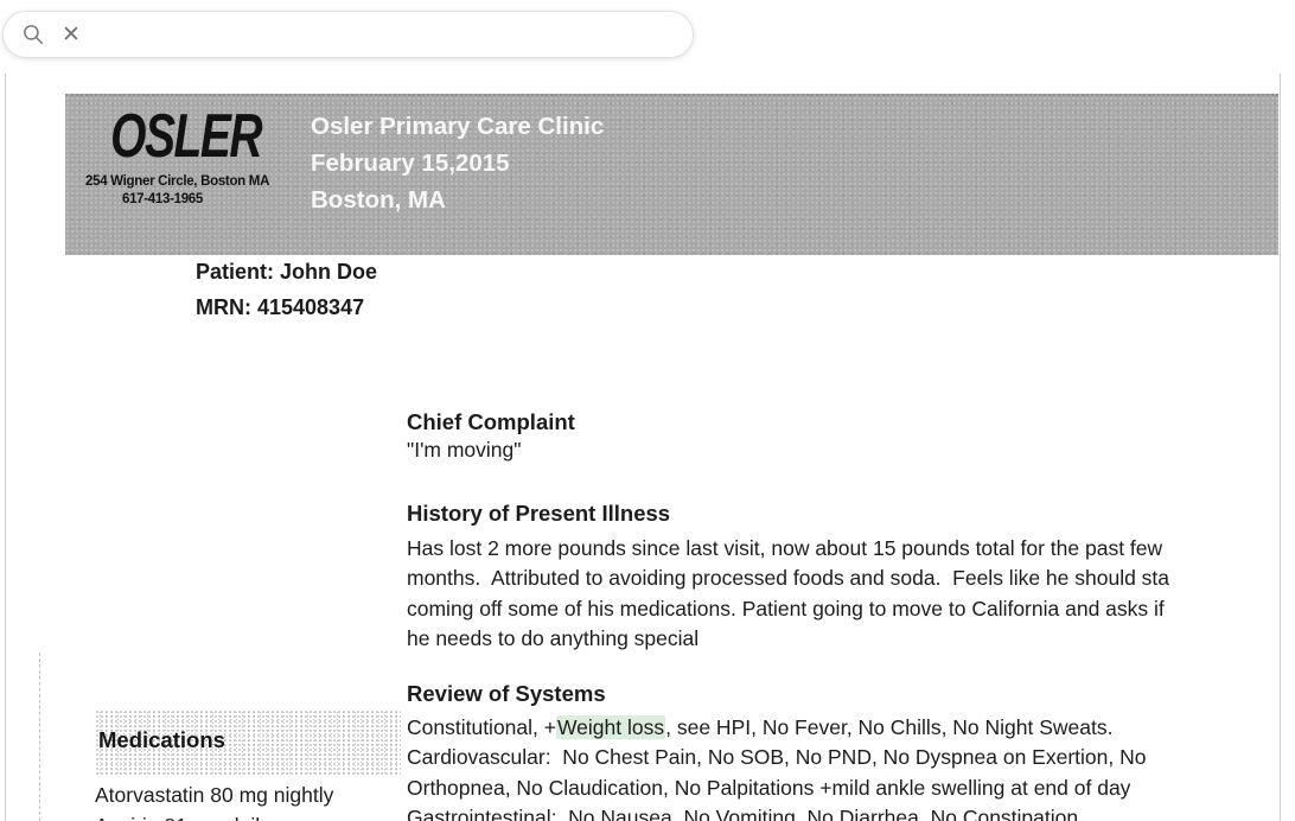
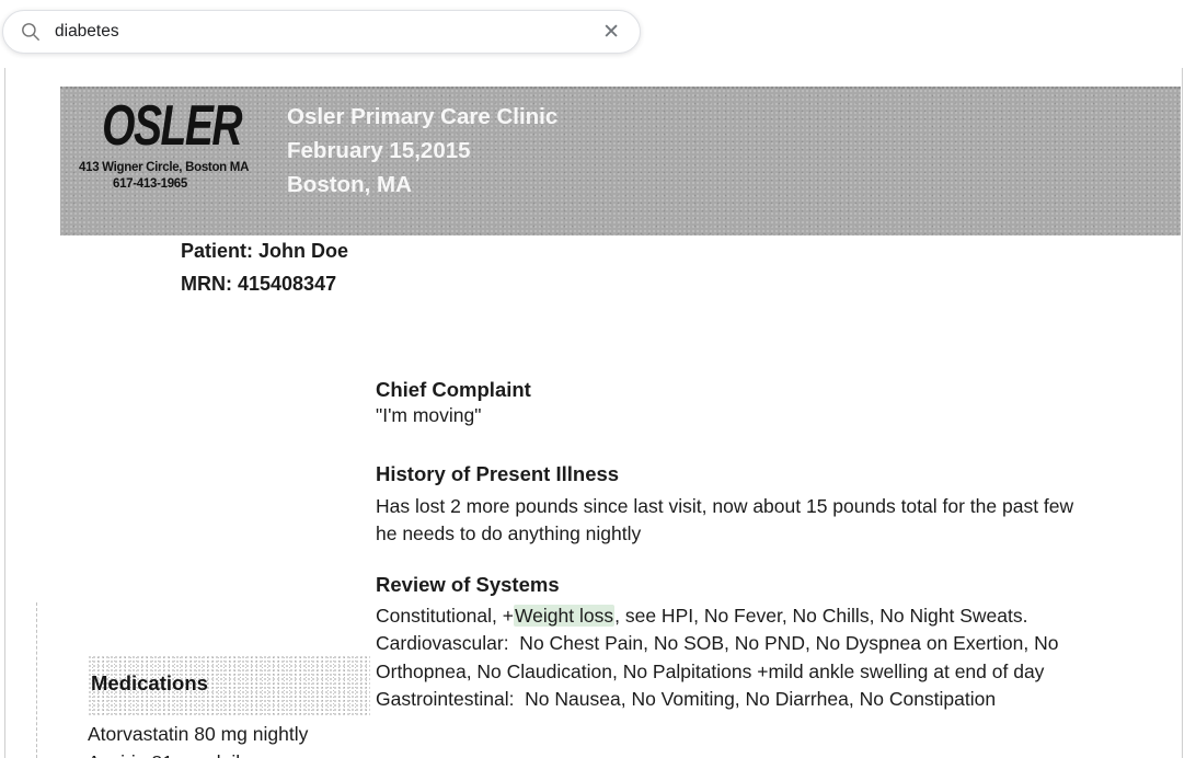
+ diabetes
  ✕
  OSLER
- 254 Wigner Circle, Boston MA
+ 413 Wigner Circle, Boston MA
  617-413-1965
  Osler Primary Care Clinic
  February 15,2015
  Boston, MA
  Patient: John Doe
  MRN: 415408347
  Medications
  Atorvastatin 80 mg nightly
  Chief Complaint
  "I'm moving"
  History of Present Illness
  Has lost 2 more pounds since last visit, now about 15 pounds total for the past few
- months. Attributed to avoiding processed foods and soda. Feels like he should sta
- coming off some of his medications. Patient going to move to California and asks if
- he needs to do anything special
+ he needs to do anything nightly
  Review of Systems
  Constitutional, +Weight loss, see HPI, No Fever, No Chills, No Night Sweats.
  Cardiovascular: No Chest Pain, No SOB, No PND, No Dyspnea on Exertion, No
  Orthopnea, No Claudication, No Palpitations +mild ankle swelling at end of day
  Gastrointestinal: No Nausea, No Vomiting, No Diarrhea, No Constipation
